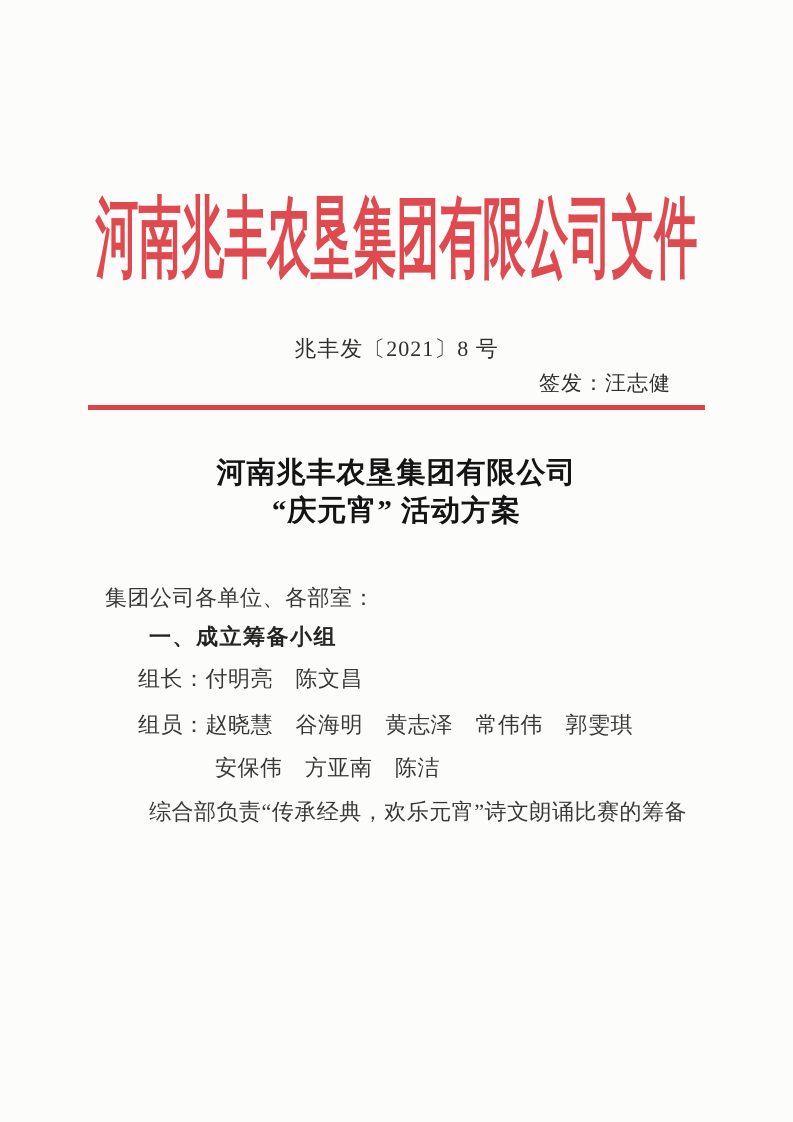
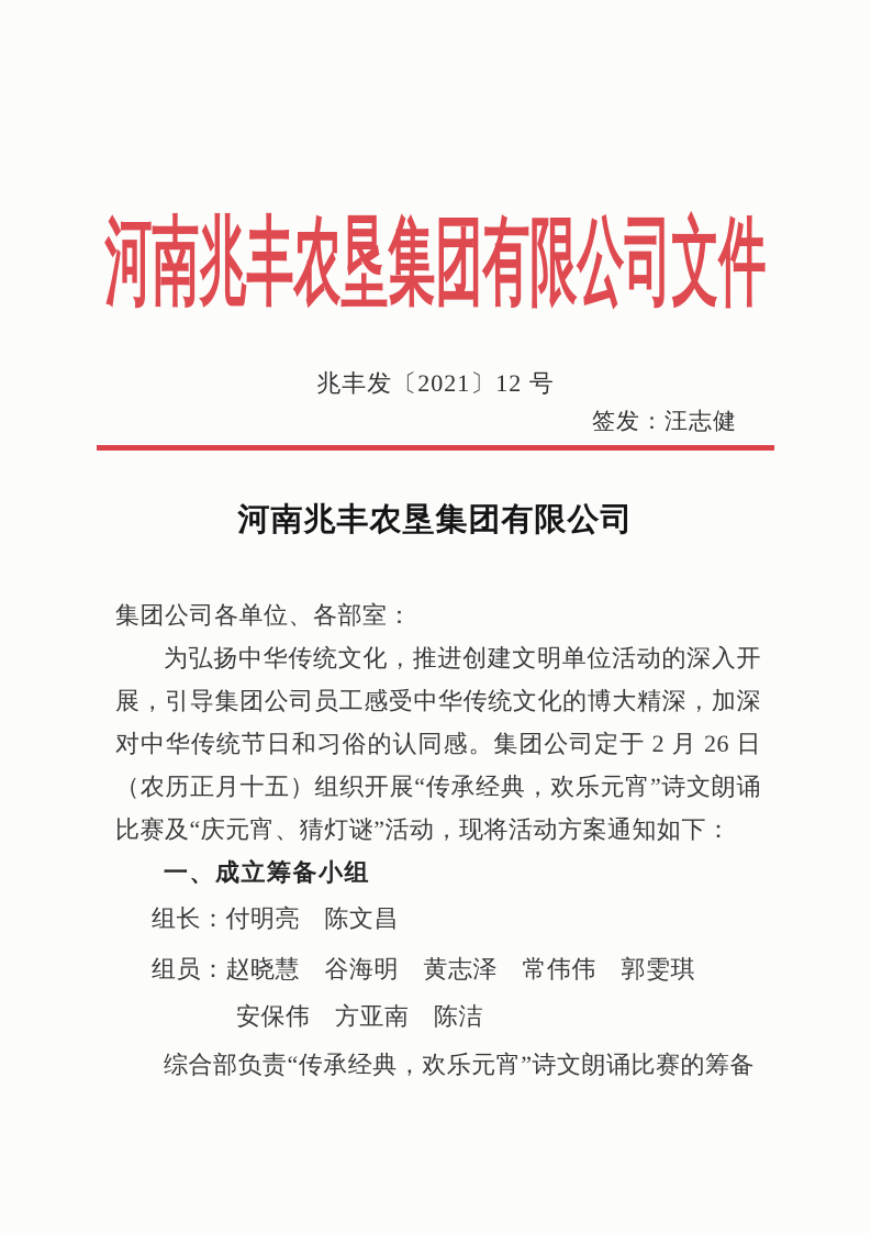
  河南兆丰农垦集团有限公司文件
- 兆丰发〔2021〕8 号
+ 兆丰发〔2021〕12 号
  签发：汪志健
  河南兆丰农垦集团有限公司
- “庆元宵” 活动方案
  集团公司各单位、各部室：
+ 为弘扬中华传统文化，推进创建文明单位活动的深入开展，引导集团公司员工感受中华传统文化的博大精深，加深对中华传统节日和习俗的认同感。集团公司定于 2 月 26 日（农历正月十五）组织开展“传承经典，欢乐元宵”诗文朗诵比赛及“庆元宵、猜灯谜”活动，现将活动方案通知如下：
  一、成立筹备小组
  组长：付明亮 陈文昌
  组员：赵晓慧 谷海明 黄志泽 常伟伟 郭雯琪
  安保伟 方亚南 陈洁
  综合部负责“传承经典，欢乐元宵”诗文朗诵比赛的筹备
